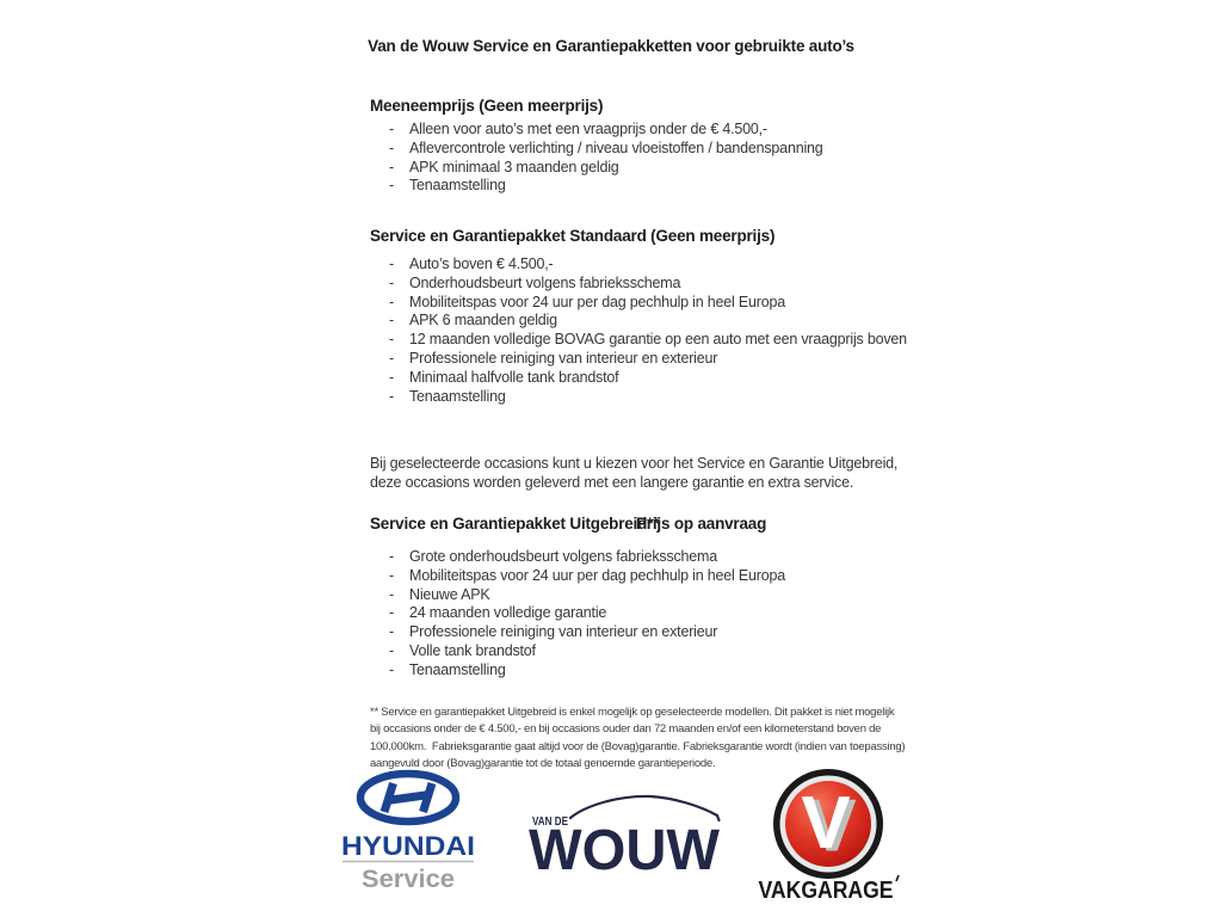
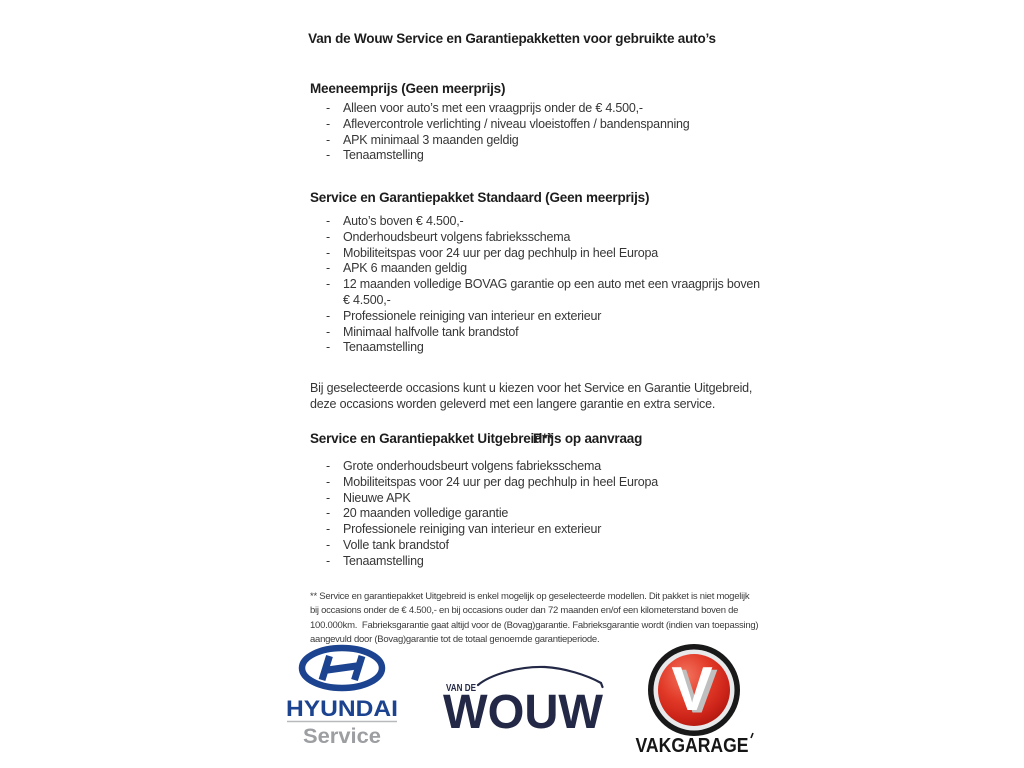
  Van de Wouw Service en Garantiepakketten voor gebruikte auto’s
  Meeneemprijs (Geen meerprijs)
  -
  Alleen voor auto’s met een vraagprijs onder de € 4.500,-
  -
  Aflevercontrole verlichting / niveau vloeistoffen / bandenspanning
  -
  APK minimaal 3 maanden geldig
  -
  Tenaamstelling
  Service en Garantiepakket Standaard (Geen meerprijs)
  -
  Auto’s boven € 4.500,-
  -
  Onderhoudsbeurt volgens fabrieksschema
  -
  Mobiliteitspas voor 24 uur per dag pechhulp in heel Europa
  -
  APK 6 maanden geldig
  -
  12 maanden volledige BOVAG garantie op een auto met een vraagprijs boven
+ € 4.500,-
  -
  Professionele reiniging van interieur en exterieur
  -
  Minimaal halfvolle tank brandstof
  -
  Tenaamstelling
  Bij geselecteerde occasions kunt u kiezen voor het Service en Garantie Uitgebreid,
  deze occasions worden geleverd met een langere garantie en extra service.
  Service en Garantiepakket Uitgebreid**
  Prijs op aanvraag
  -
  Grote onderhoudsbeurt volgens fabrieksschema
  -
  Mobiliteitspas voor 24 uur per dag pechhulp in heel Europa
  -
  Nieuwe APK
  -
- 24 maanden volledige garantie
+ 20 maanden volledige garantie
  -
  Professionele reiniging van interieur en exterieur
  -
  Volle tank brandstof
  -
  Tenaamstelling
  ** Service en garantiepakket Uitgebreid is enkel mogelijk op geselecteerde modellen. Dit pakket is niet mogelijk
  bij occasions onder de € 4.500,- en bij occasions ouder dan 72 maanden en/of een kilometerstand boven de
  100.000km. Fabrieksgarantie gaat altijd voor de (Bovag)garantie. Fabrieksgarantie wordt (indien van toepassing)
  aangevuld door (Bovag)garantie tot de totaal genoemde garantieperiode.
  HYUNDAI
  Service
  VAN DE
  WOUW
  V
  VAKGARAGE
